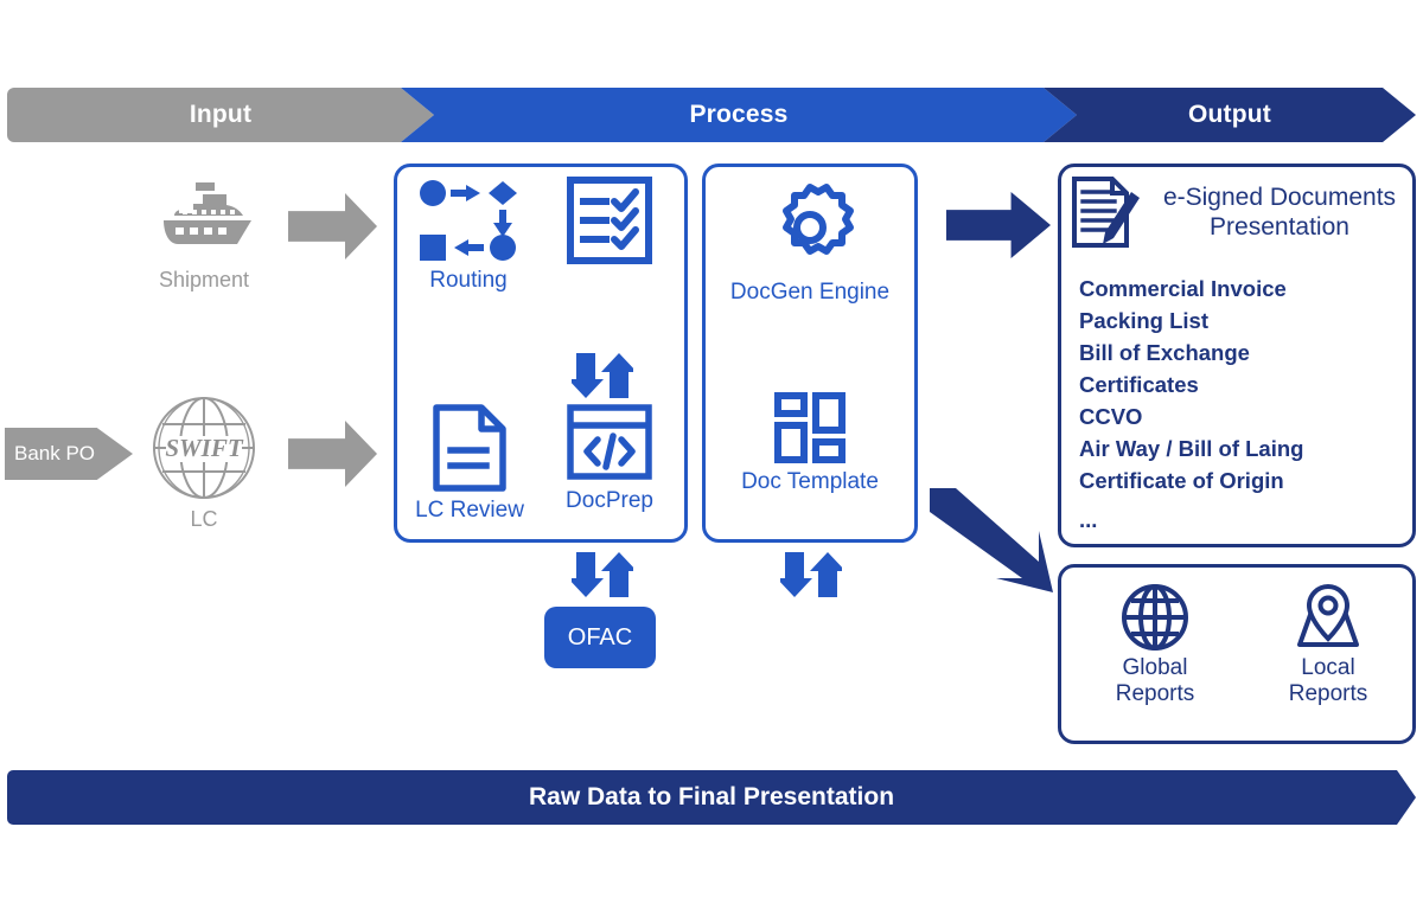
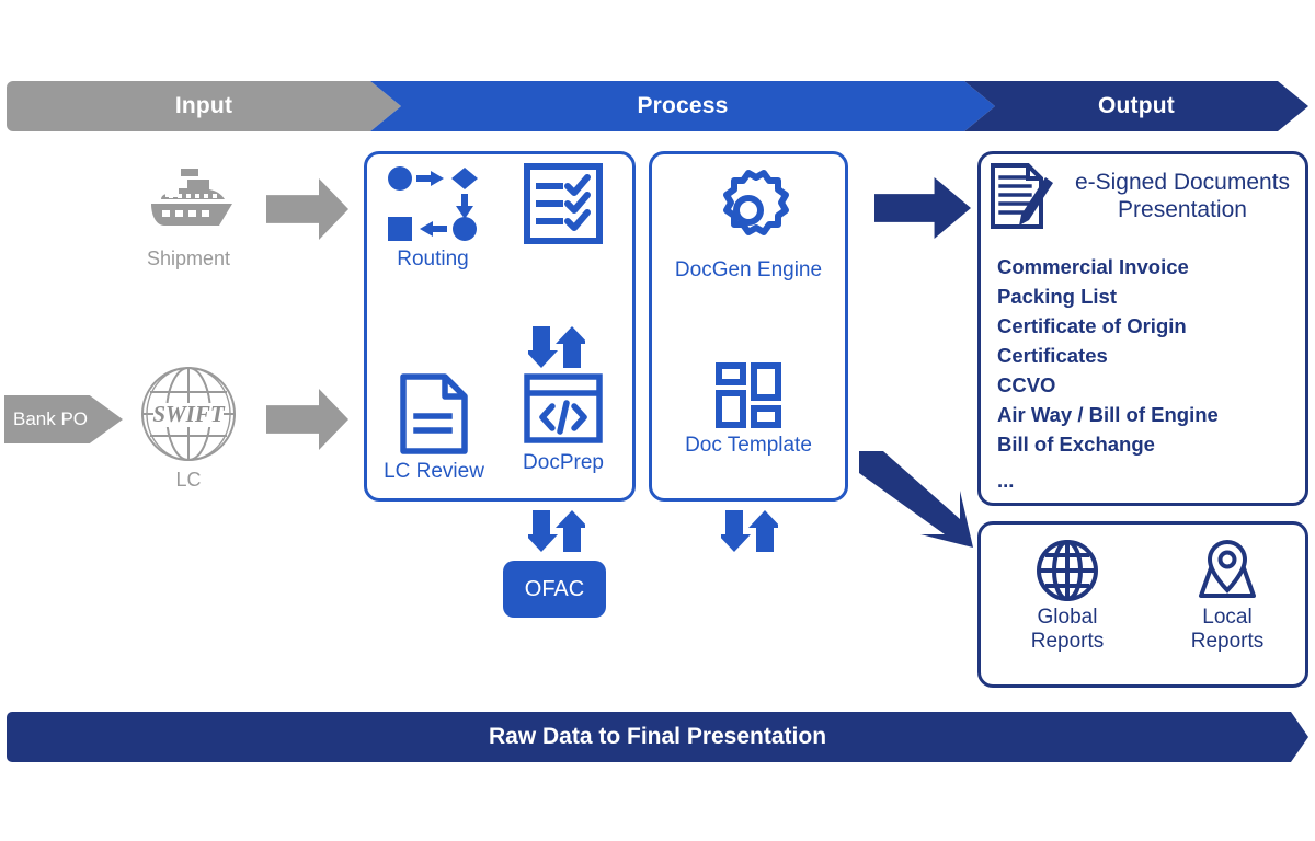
  Input
  Process
  Output
  Shipment
  Bank PO
  SWIFT
  LC
  Routing
  LC Review
  DocPrep
  OFAC
  DocGen Engine
  Doc Template
  e-Signed Documents
  Presentation
  Commercial Invoice
  Packing List
- Bill of Exchange
+ Certificate of Origin
  Certificates
  CCVO
- Air Way / Bill of Laing
+ Air Way / Bill of Engine
- Certificate of Origin
+ Bill of Exchange
  ...
  Global
  Reports
  Local
  Reports
  Raw Data to Final Presentation
